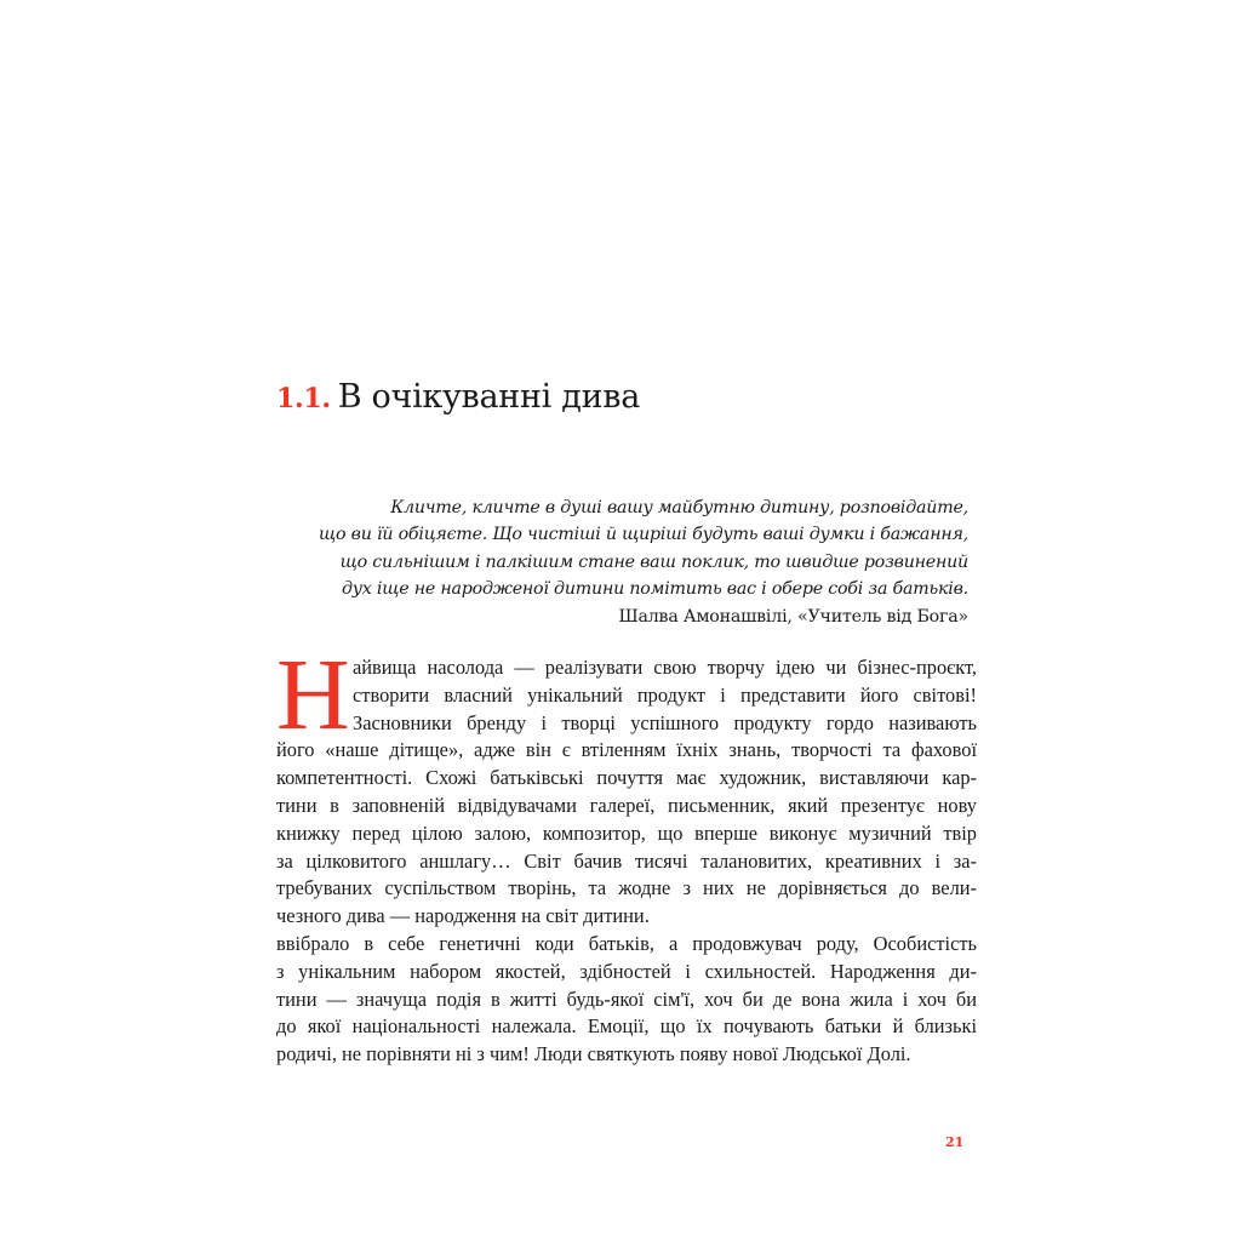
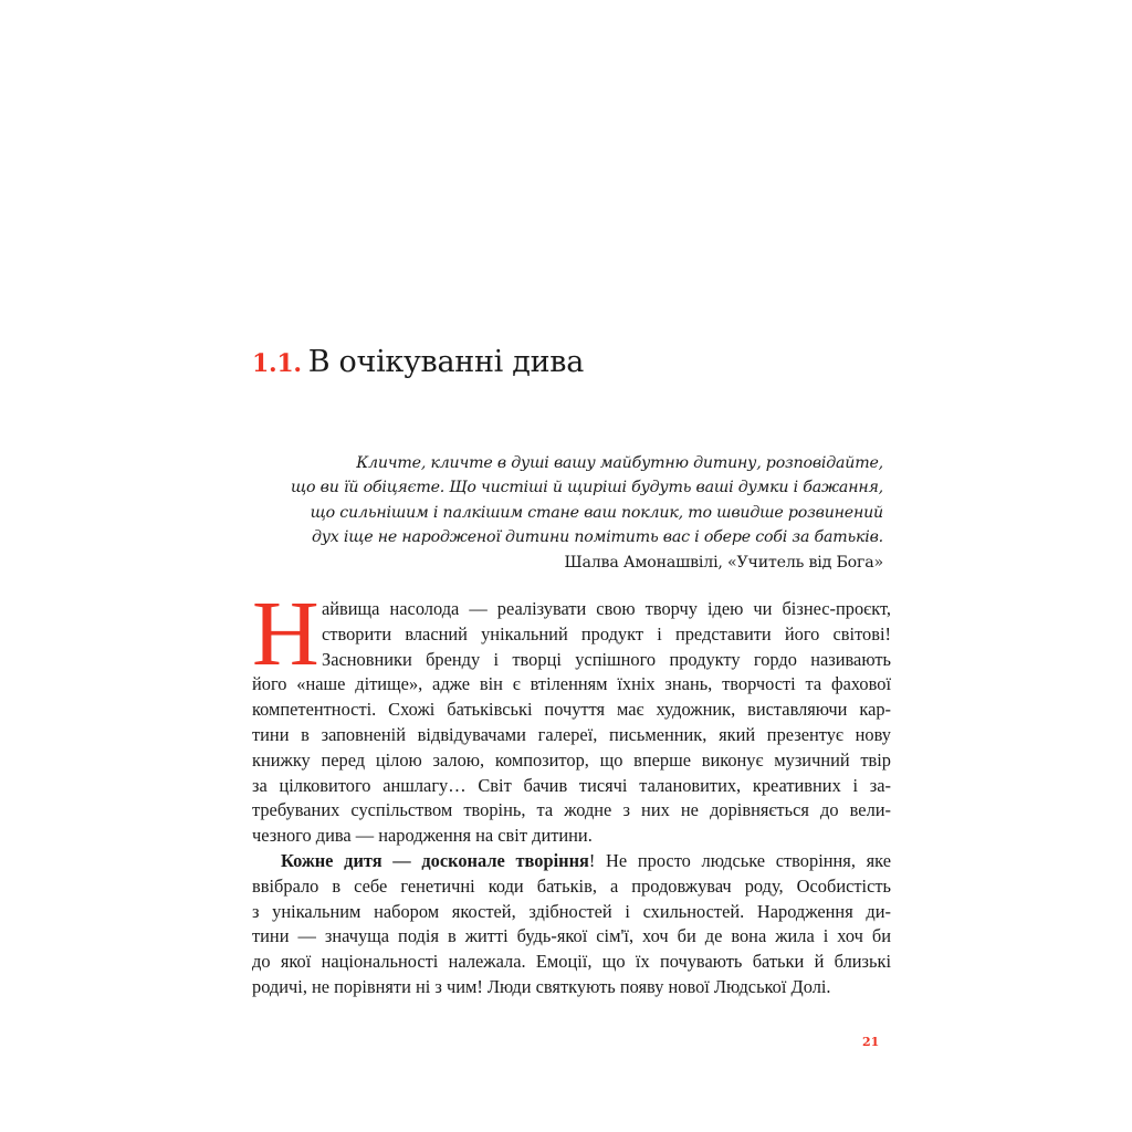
  1.1. В очікуванні дива
  Кличте, кличте в душі вашу майбутню дитину, розповідайте,
  що ви їй обіцяєте. Що чистіші й щиріші будуть ваші думки і бажання,
  що сильнішим і палкішим стане ваш поклик, то швидше розвинений
  дух іще не народженої дитини помітить вас і обере собі за батьків.
  Шалва Амонашвілі, «Учитель від Бога»
  Н
  айвища насолода — реалізувати свою творчу ідею чи бізнес-проєкт,
  створити власний унікальний продукт і представити його світові!
  Засновники бренду і творці успішного продукту гордо називають
  його «наше дітище», адже він є втіленням їхніх знань, творчості та фахової
  компетентності. Схожі батьківські почуття має художник, виставляючи кар-
  тини в заповненій відвідувачами галереї, письменник, який презентує нову
  книжку перед цілою залою, композитор, що вперше виконує музичний твір
  за цілковитого аншлагу… Світ бачив тисячі талановитих, креативних і за-
  требуваних суспільством творінь, та жодне з них не дорівняється до вели-
  чезного дива — народження на світ дитини.
+ Кожне дитя — досконале творіння! Не просто людське створіння, яке
  ввібрало в себе генетичні коди батьків, а продовжувач роду, Особистість
  з унікальним набором якостей, здібностей і схильностей. Народження ди-
  тини — значуща подія в житті будь-якої сім'ї, хоч би де вона жила і хоч би
  до якої національності належала. Емоції, що їх почувають батьки й близькі
  родичі, не порівняти ні з чим! Люди святкують появу нової Людської Долі.
  21
